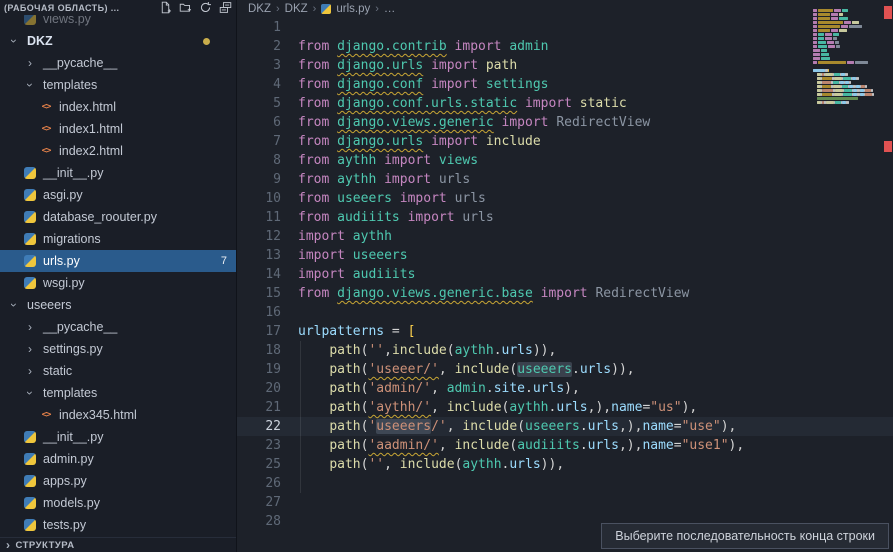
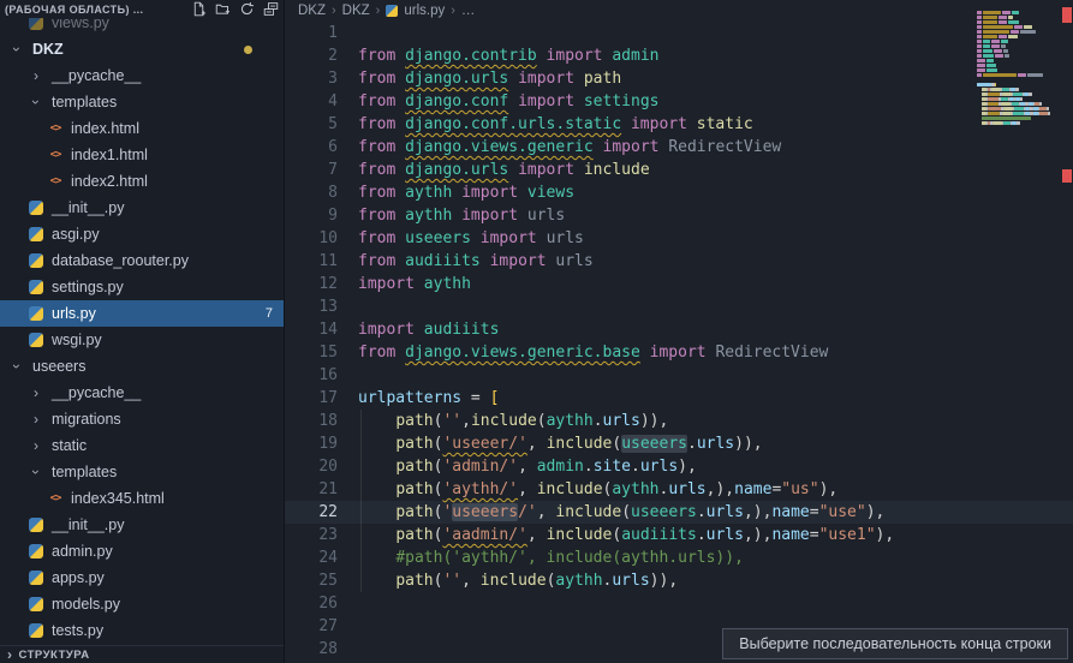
  (РАБОЧАЯ ОБЛАСТЬ) ...
  views.py
  DKZ
  ›
  __pycache__
  templates
  <>
  index.html
  <>
  index1.html
  <>
  index2.html
  __init__.py
  asgi.py
  database_roouter.py
- migrations
+ settings.py
  urls.py
  7
  wsgi.py
  useeers
  ›
  __pycache__
  ›
- settings.py
+ migrations
  ›
  static
  templates
  <>
  index345.html
  __init__.py
  admin.py
  apps.py
  models.py
  tests.py
  ›
  СТРУКТУРА
  DKZ
  ›
  DKZ
  ›
  urls.py
  ›
  …
  1
  2
  from django.contrib import admin
  3
  from django.urls import path
  4
  from django.conf import settings
  5
  from django.conf.urls.static import static
  6
  from django.views.generic import RedirectView
  7
  from django.urls import include
  8
  from aythh import views
  9
  from aythh import urls
  10
  from useeers import urls
  11
  from audiiits import urls
  12
  import aythh
  13
- import useeers
  14
  import audiiits
  15
  from django.views.generic.base import RedirectView
  16
  17
  urlpatterns = [
  18
  path('',include(aythh.urls)),
  19
  path('useeer/', include(useeers.urls)),
  20
  path('admin/', admin.site.urls),
  21
  path('aythh/', include(aythh.urls,),name="us"),
  22
  path('useeers/', include(useeers.urls,),name="use"),
  23
  path('aadmin/', include(audiiits.urls,),name="use1"),
+ 24
+ #path('aythh/', include(aythh.urls)),
  25
  path('', include(aythh.urls)),
  26
  27
  28
  Выберите последовательность конца строки
